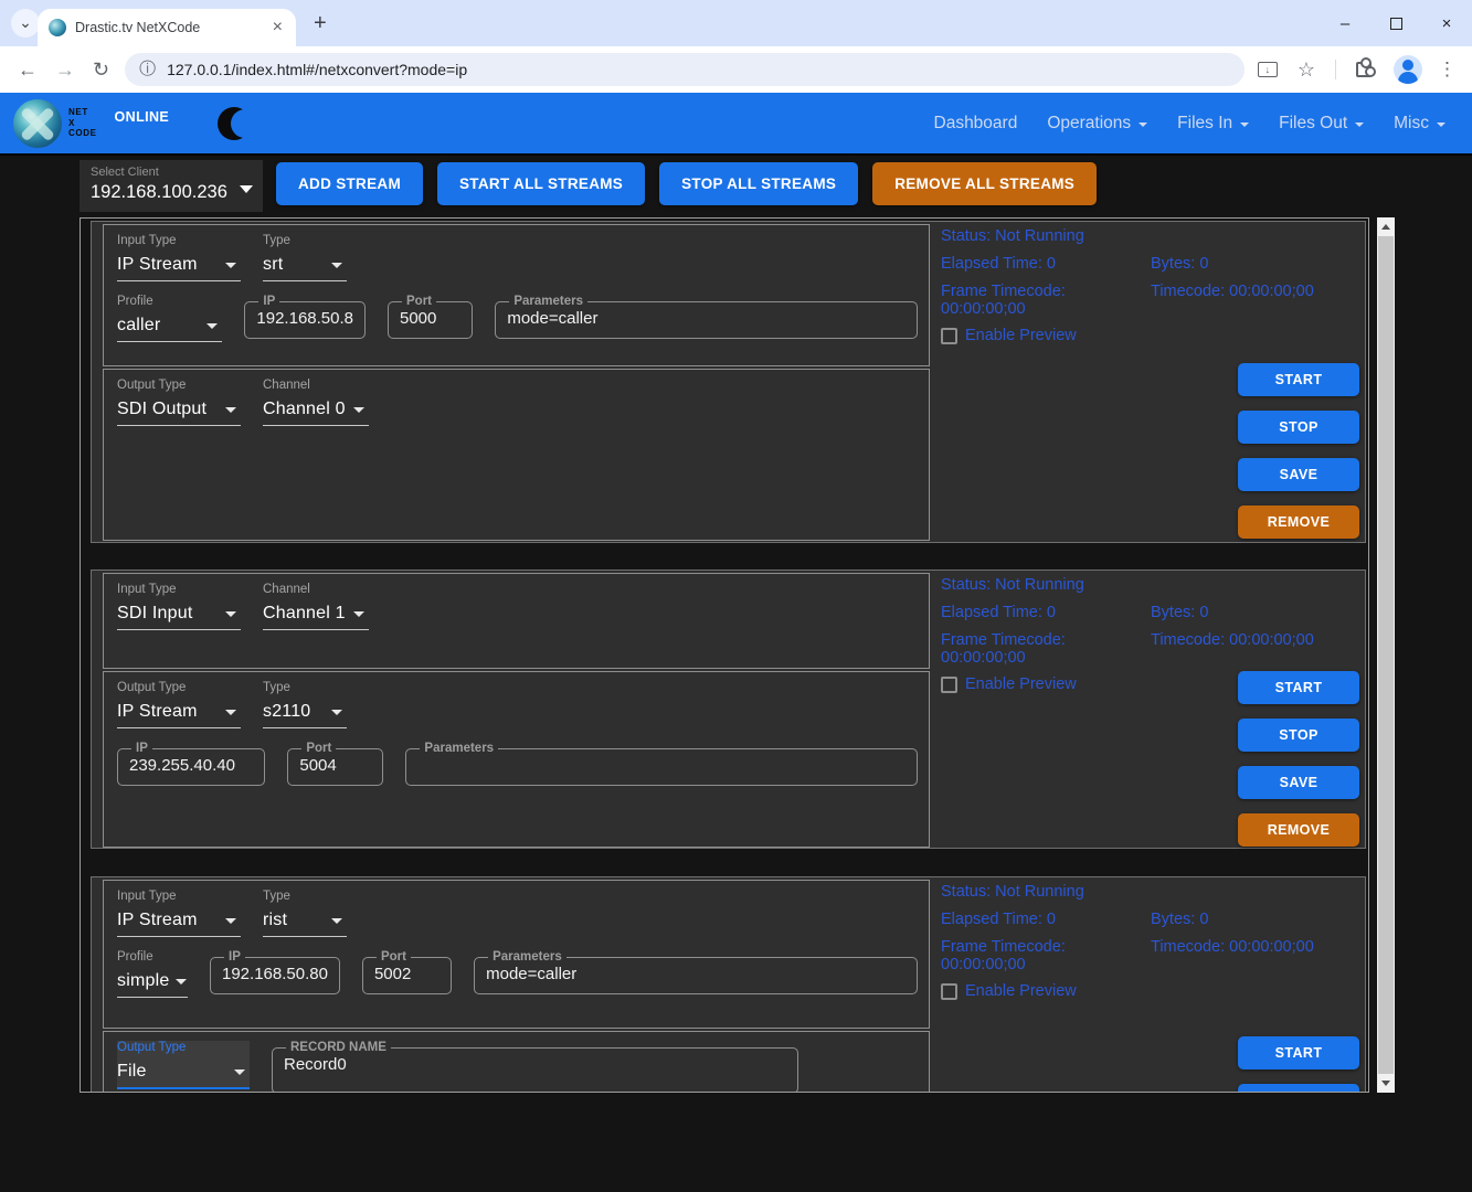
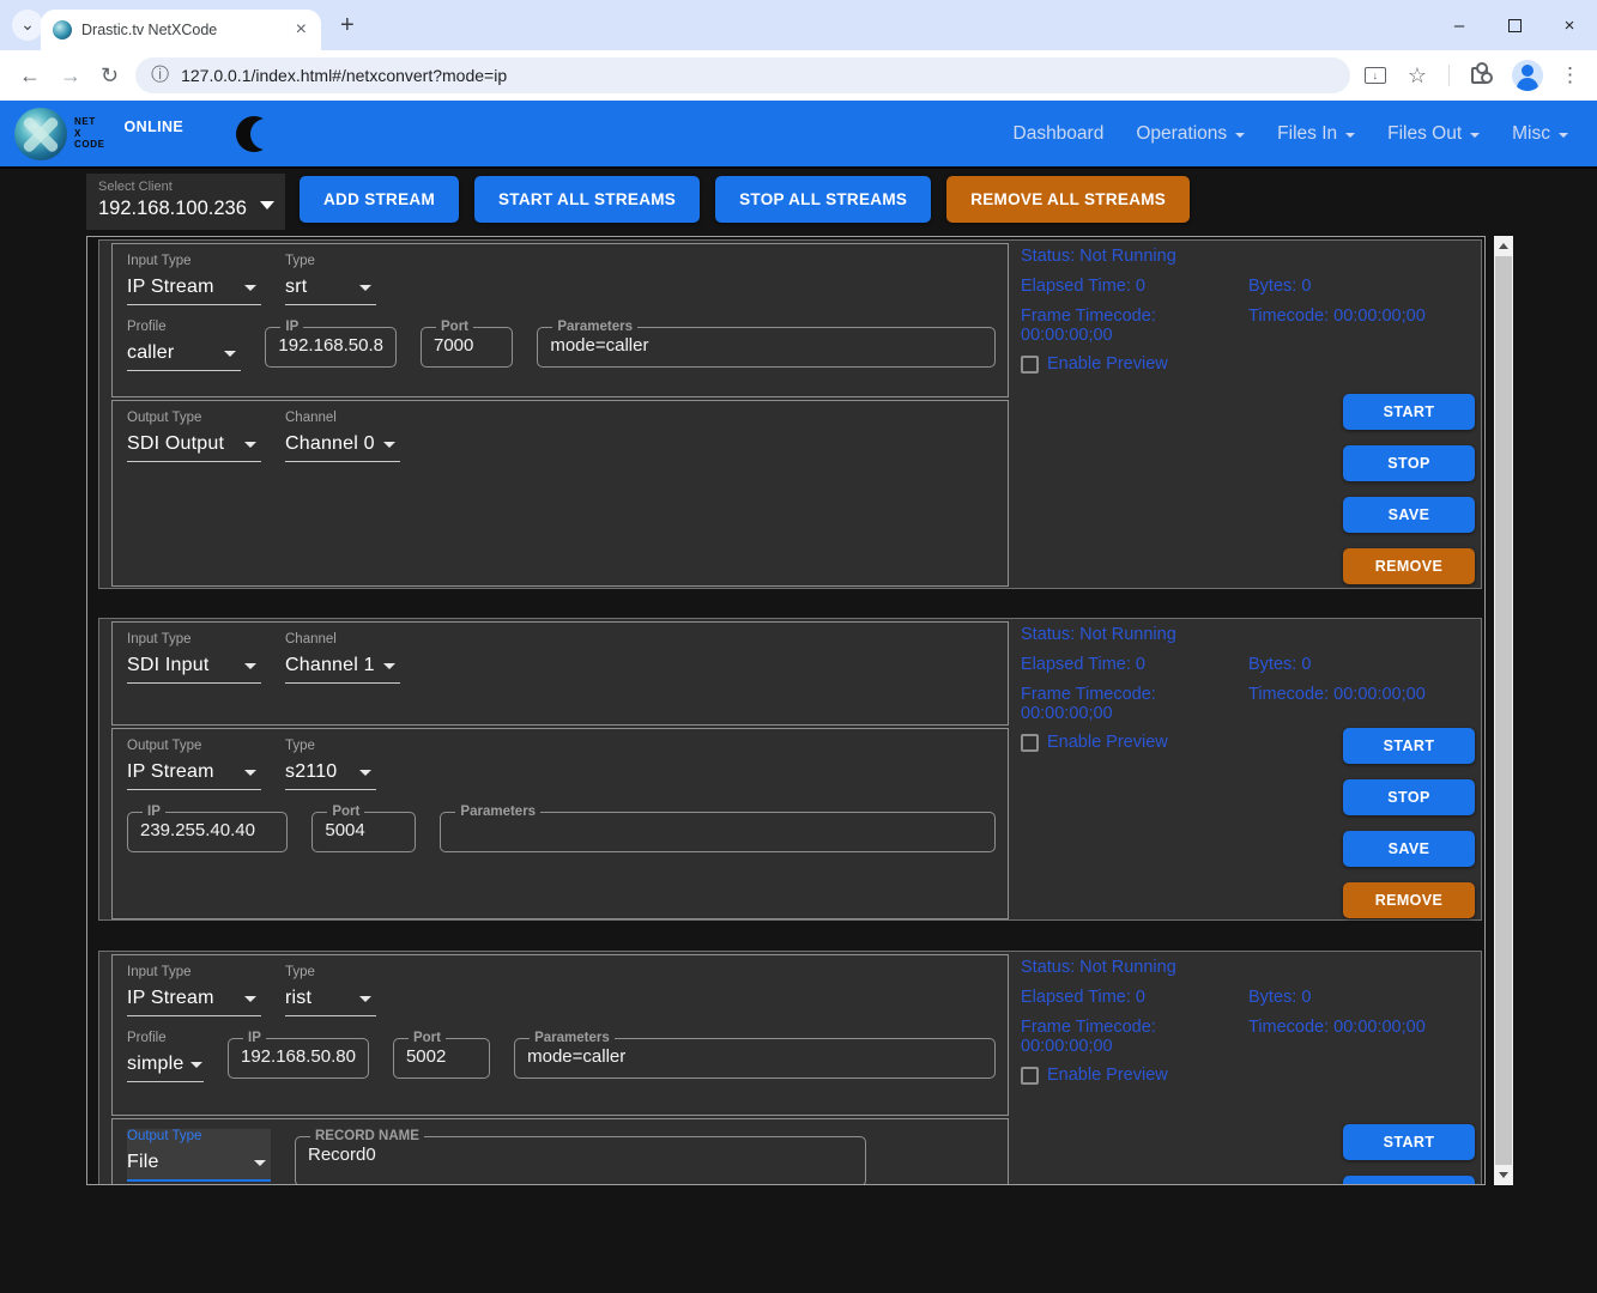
  ⌄
  Drastic.tv NetXCode
  ×
  +
  –
  ×
  ←
  →
  ↻
  ⓘ
  127.0.0.1/index.html#/netxconvert?mode=ip
  ↓
  ☆
  ⋮
  NET
  X
  CODE
  ONLINE
  Dashboard
  Operations
  Files In
  Files Out
  Misc
  Select Client
  192.168.100.236
  ADD STREAM
  START ALL STREAMS
  STOP ALL STREAMS
  REMOVE ALL STREAMS
  Input Type
  IP Stream
  Type
  srt
  Profile
  caller
  IP
  192.168.50.8
  Port
- 5000
+ 7000
  Parameters
  mode=caller
  Output Type
  SDI Output
  Channel
  Channel 0
  Status: Not Running
  Elapsed Time: 0
  Bytes: 0
  Frame Timecode: 00:00:00;00
  Timecode: 00:00:00;00
  Enable Preview
  START
  STOP
  SAVE
  REMOVE
  Input Type
  SDI Input
  Channel
  Channel 1
  Output Type
  IP Stream
  Type
  s2110
  IP
  239.255.40.40
  Port
  5004
  Parameters
  Status: Not Running
  Elapsed Time: 0
  Bytes: 0
  Frame Timecode: 00:00:00;00
  Timecode: 00:00:00;00
  Enable Preview
  START
  STOP
  SAVE
  REMOVE
  Input Type
  IP Stream
  Type
  rist
  Profile
  simple
  IP
  192.168.50.80
  Port
  5002
  Parameters
  mode=caller
  Output Type
  File
  RECORD NAME
  Record0
  Status: Not Running
  Elapsed Time: 0
  Bytes: 0
  Frame Timecode: 00:00:00;00
  Timecode: 00:00:00;00
  Enable Preview
  START
